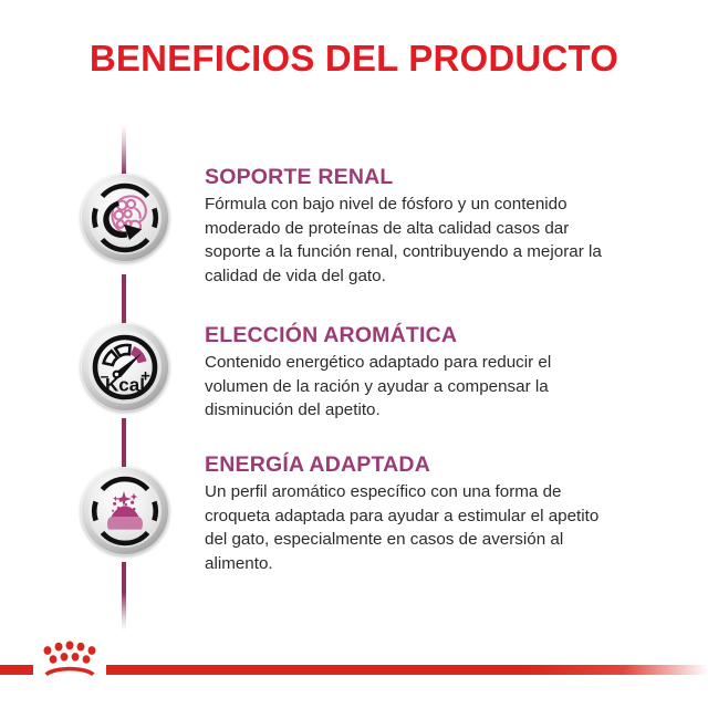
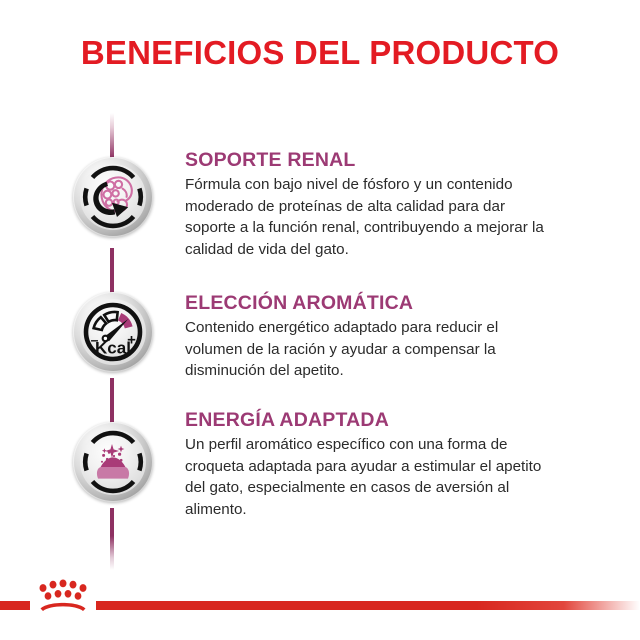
  BENEFICIOS DEL PRODUCTO
  SOPORTE RENAL
- Fórmula con bajo nivel de fósforo y un contenido moderado de proteínas de alta calidad casos dar soporte a la función renal, contribuyendo a mejorar la calidad de vida del gato.
+ Fórmula con bajo nivel de fósforo y un contenido moderado de proteínas de alta calidad para dar soporte a la función renal, contribuyendo a mejorar la calidad de vida del gato.
  –
  +
  Kcal
  ELECCIÓN AROMÁTICA
  Contenido energético adaptado para reducir el volumen de la ración y ayudar a compensar la disminución del apetito.
  ENERGÍA ADAPTADA
  Un perfil aromático específico con una forma de croqueta adaptada para ayudar a estimular el apetito del gato, especialmente en casos de aversión al alimento.
